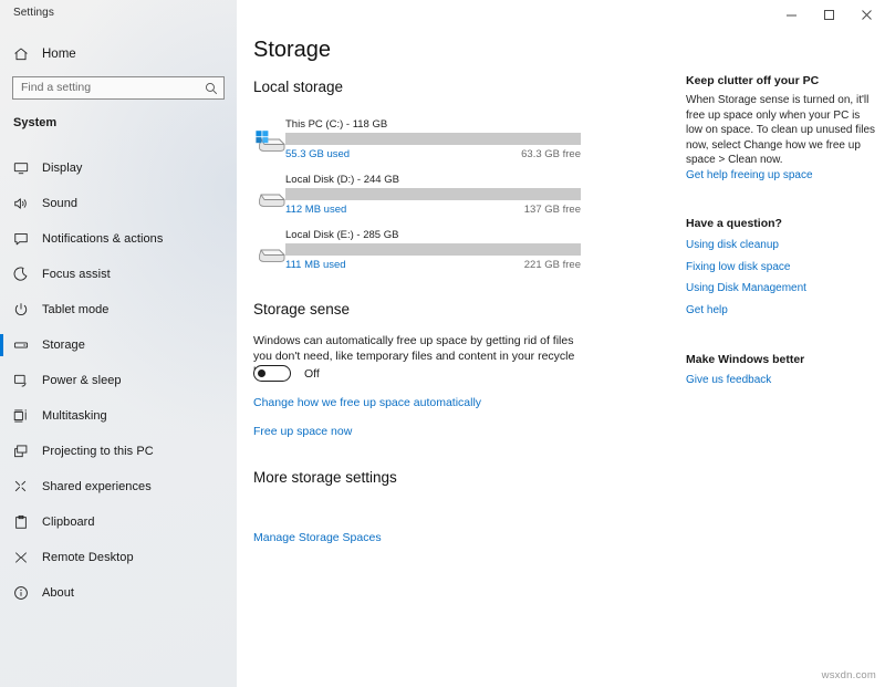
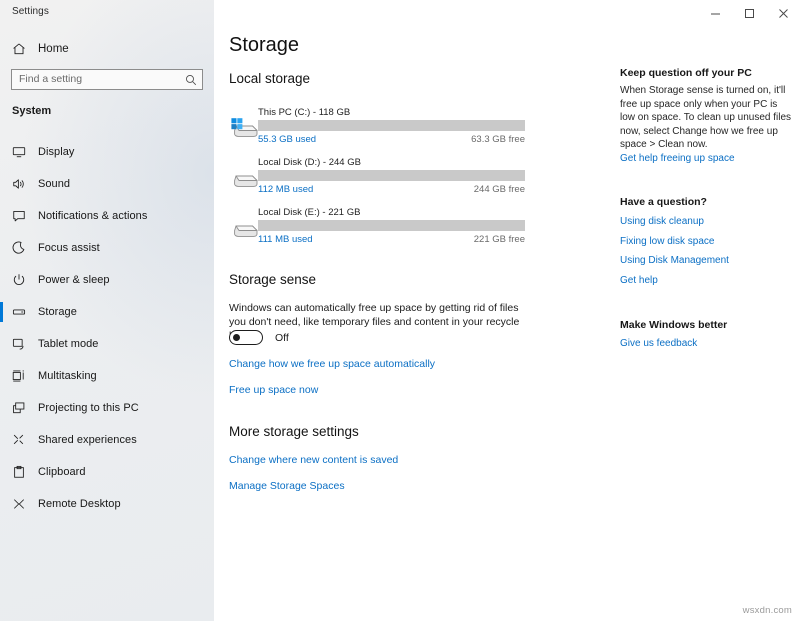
  Settings
  Home
  Find a setting
  System
  Display
  Sound
  Notifications & actions
  Focus assist
- Tablet mode
+ Power & sleep
  Storage
- Power & sleep
+ Tablet mode
  Multitasking
  Projecting to this PC
  Shared experiences
  Clipboard
  Remote Desktop
- About
  Storage
  Local storage
  This PC (C:) - 118 GB
  55.3 GB used
  63.3 GB free
  Local Disk (D:) - 244 GB
  112 MB used
- 137 GB free
+ 244 GB free
- Local Disk (E:) - 285 GB
+ Local Disk (E:) - 221 GB
  111 MB used
  221 GB free
  Storage sense
  Windows can automatically free up space by getting rid of files you don't need, like temporary files and content in your recycle
  Off
  Change how we free up space automatically
  Free up space now
  More storage settings
+ Change where new content is saved
  Manage Storage Spaces
- Keep clutter off your PC
+ Keep question off your PC
  When Storage sense is turned on, it'll free up space only when your PC is low on space. To clean up unused files now, select Change how we free up space > Clean now.
  Get help freeing up space
  Have a question?
  Using disk cleanup
  Fixing low disk space
  Using Disk Management
  Get help
  Make Windows better
  Give us feedback
  wsxdn.com
